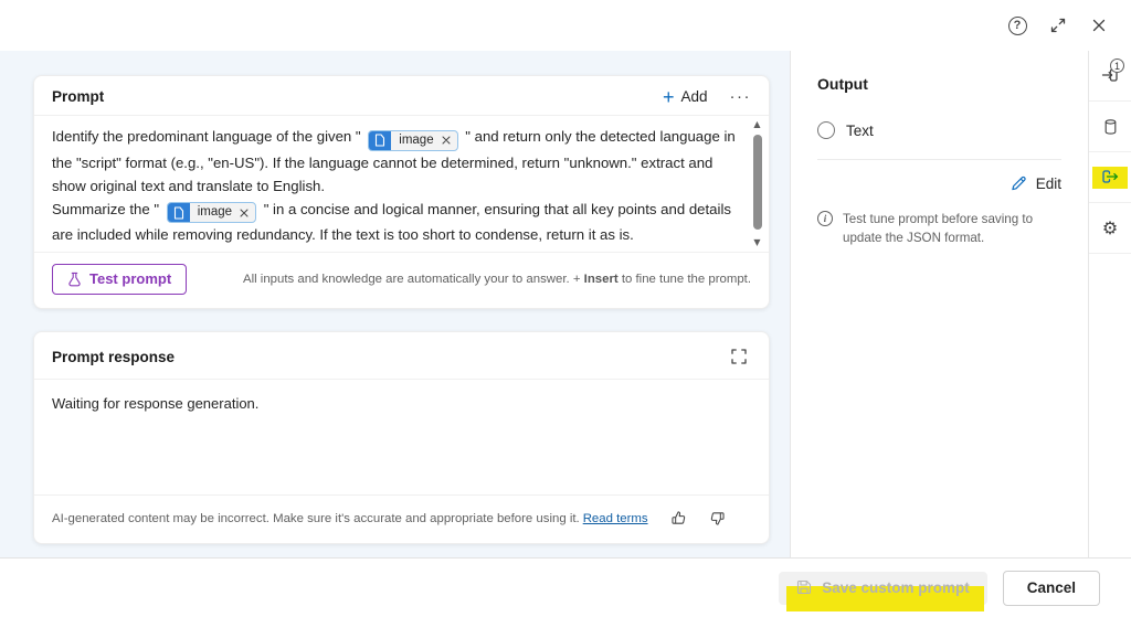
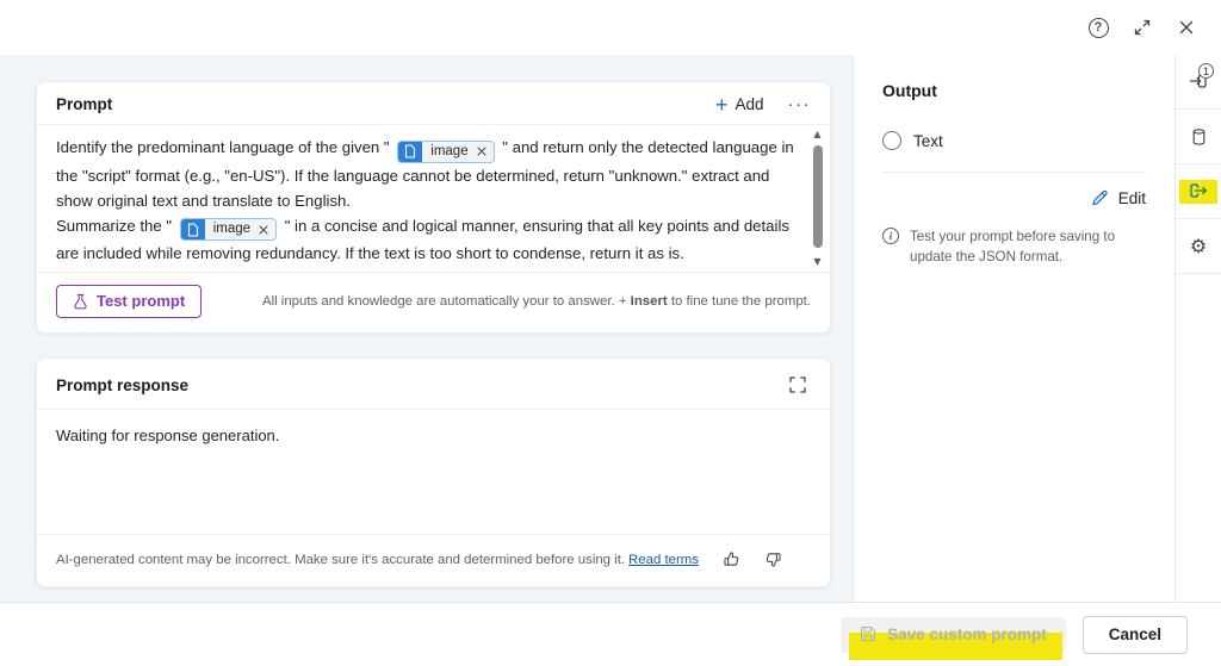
  ?
  Prompt
  +
  Add
  ···
  Identify the predominant language of the given "
  image
  " and return only the detected language in the "script" format (e.g., "en-US"). If the language cannot be determined, return "unknown." extract and show original text and translate to English.
  Summarize the "
  image
  " in a concise and logical manner, ensuring that all key points and details are included while removing redundancy. If the text is too short to condense, return it as is.
  ▲
  ▼
  Test prompt
  All inputs and knowledge are automatically your to answer. + Insert to fine tune the prompt.
  Prompt response
  Waiting for response generation.
- AI-generated content may be incorrect. Make sure it's accurate and appropriate before using it.
+ AI-generated content may be incorrect. Make sure it's accurate and determined before using it.
  Read terms
  Output
  Text
  Edit
  i
- Test tune prompt before saving to update the JSON format.
+ Test your prompt before saving to update the JSON format.
  1
  ⚙
  Save custom prompt
  Cancel
